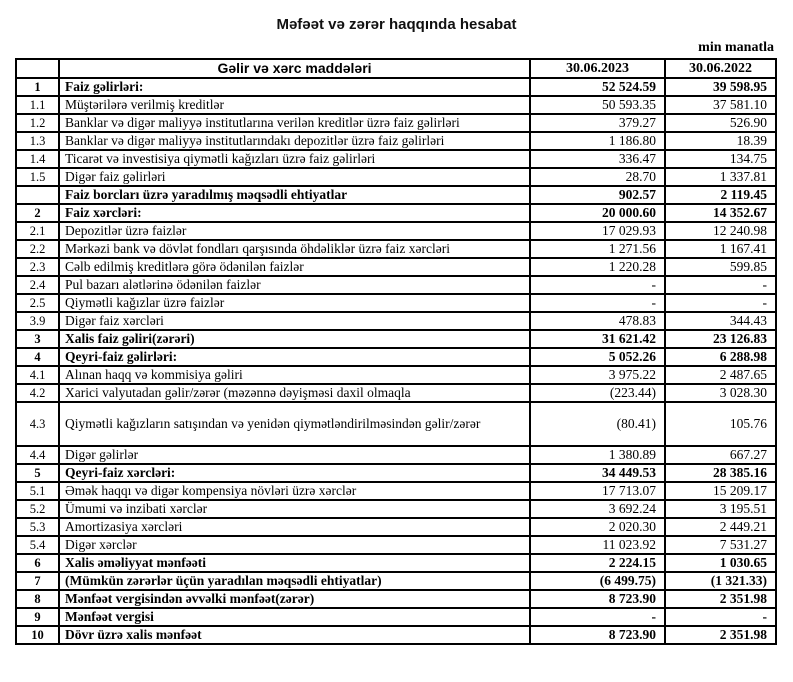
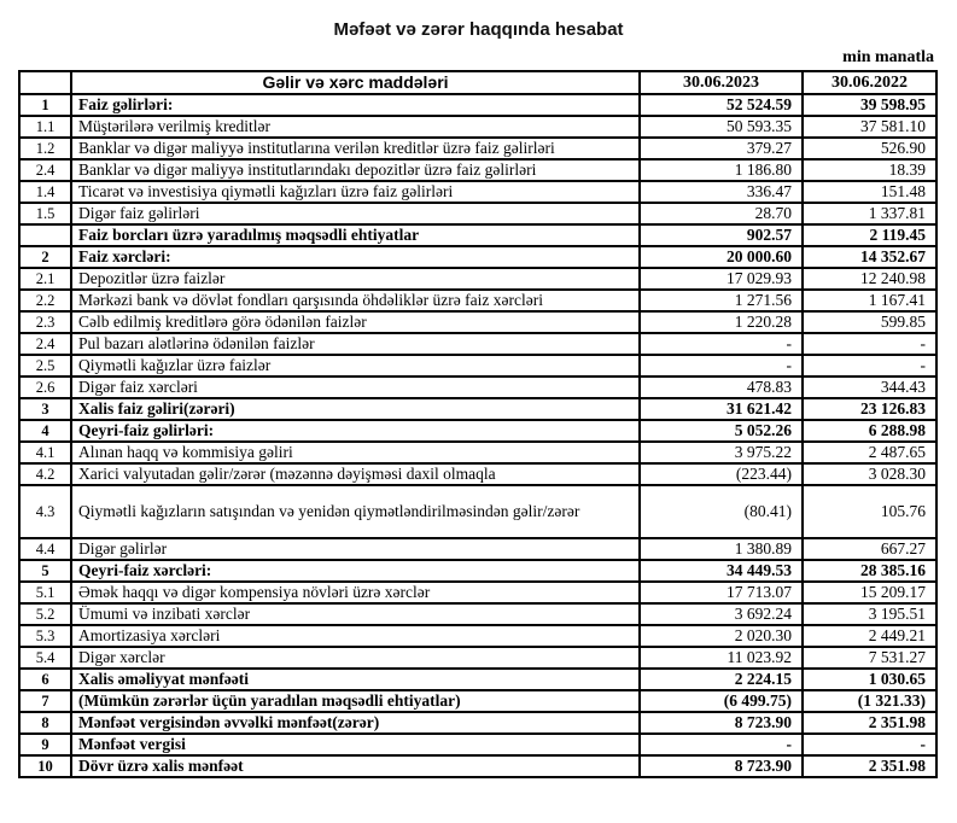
  Məfəət və zərər haqqında hesabat
  min manatla
  	Gəlir və xərc maddələri	30.06.2023	30.06.2022
  1	Faiz gəlirləri:	52 524.59	39 598.95
  1.1	Müştərilərə verilmiş kreditlər	50 593.35	37 581.10
  1.2	Banklar və digər maliyyə institutlarına verilən kreditlər üzrə faiz gəlirləri	379.27	526.90
- 1.3	Banklar və digər maliyyə institutlarındakı depozitlər üzrə faiz gəlirləri	1 186.80	18.39
+ 2.4	Banklar və digər maliyyə institutlarındakı depozitlər üzrə faiz gəlirləri	1 186.80	18.39
- 1.4	Ticarət və investisiya qiymətli kağızları üzrə faiz gəlirləri	336.47	134.75
+ 1.4	Ticarət və investisiya qiymətli kağızları üzrə faiz gəlirləri	336.47	151.48
  1.5	Digər faiz gəlirləri	28.70	1 337.81
  	Faiz borcları üzrə yaradılmış məqsədli ehtiyatlar	902.57	2 119.45
  2	Faiz xərcləri:	20 000.60	14 352.67
  2.1	Depozitlər üzrə faizlər	17 029.93	12 240.98
  2.2	Mərkəzi bank və dövlət fondları qarşısında öhdəliklər üzrə faiz xərcləri	1 271.56	1 167.41
  2.3	Cəlb edilmiş kreditlərə görə ödənilən faizlər	1 220.28	599.85
  2.4	Pul bazarı alətlərinə ödənilən faizlər	-	-
  2.5	Qiymətli kağızlar üzrə faizlər	-	-
- 3.9	Digər faiz xərcləri	478.83	344.43
+ 2.6	Digər faiz xərcləri	478.83	344.43
  3	Xalis faiz gəliri(zərəri)	31 621.42	23 126.83
  4	Qeyri-faiz gəlirləri:	5 052.26	6 288.98
  4.1	Alınan haqq və kommisiya gəliri	3 975.22	2 487.65
  4.2	Xarici valyutadan gəlir/zərər (məzənnə dəyişməsi daxil olmaqla	(223.44)	3 028.30
  4.3	Qiymətli kağızların satışından və yenidən qiymətləndirilməsindən gəlir/zərər	(80.41)	105.76
  4.4	Digər gəlirlər	1 380.89	667.27
  5	Qeyri-faiz xərcləri:	34 449.53	28 385.16
  5.1	Əmək haqqı və digər kompensiya növləri üzrə xərclər	17 713.07	15 209.17
  5.2	Ümumi və inzibati xərclər	3 692.24	3 195.51
  5.3	Amortizasiya xərcləri	2 020.30	2 449.21
  5.4	Digər xərclər	11 023.92	7 531.27
  6	Xalis əməliyyat mənfəəti	2 224.15	1 030.65
  7	(Mümkün zərərlər üçün yaradılan məqsədli ehtiyatlar)	(6 499.75)	(1 321.33)
  8	Mənfəət vergisindən əvvəlki mənfəət(zərər)	8 723.90	2 351.98
  9	Mənfəət vergisi	-	-
  10	Dövr üzrə xalis mənfəət	8 723.90	2 351.98
